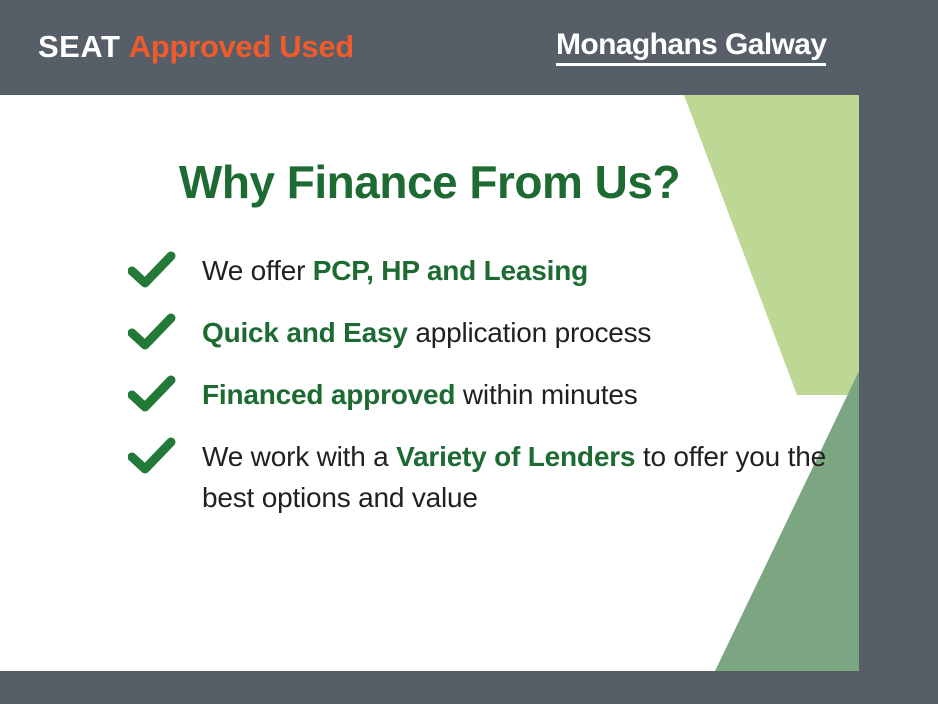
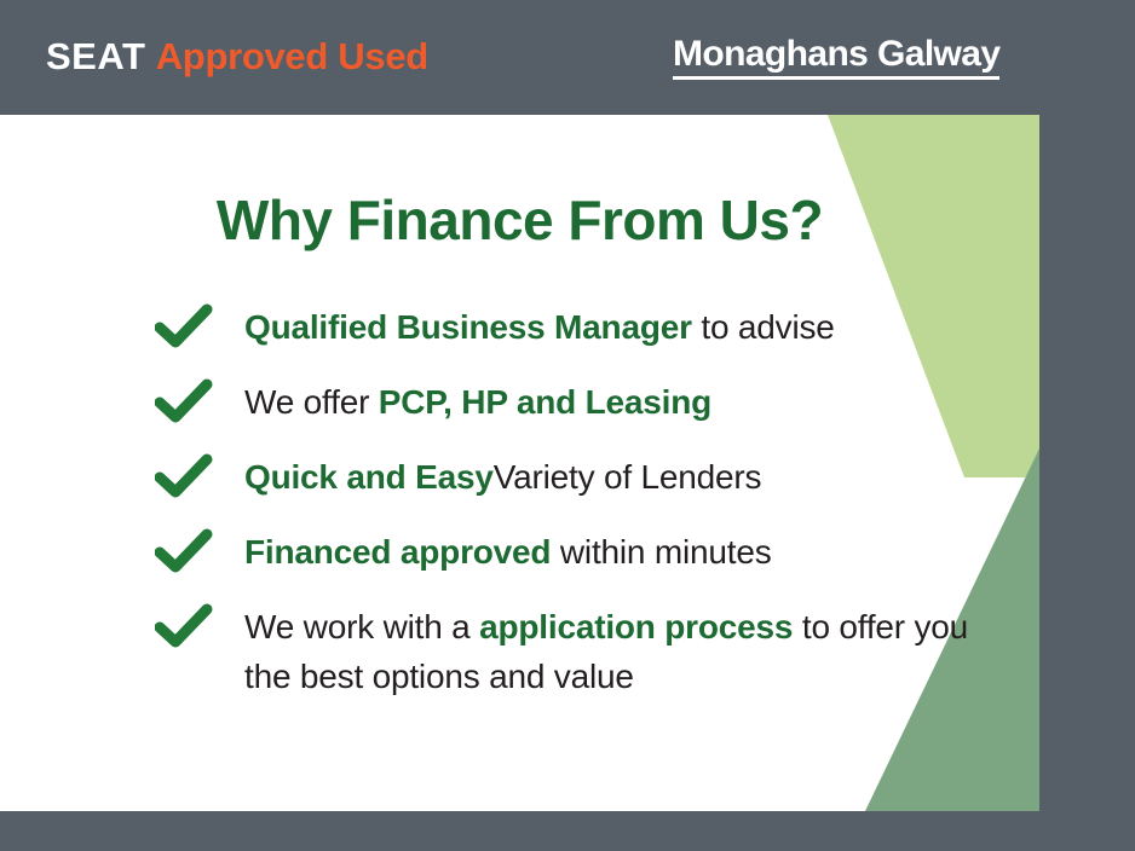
  SEAT Approved Used
  Monaghans Galway
  Why Finance From Us?
+ Qualified Business Manager to advise
  We offer PCP, HP and Leasing
- Quick and Easy application process
+ Quick and EasyVariety of Lenders
  Financed approved within minutes
- We work with a Variety of Lenders to offer you the best options and value
+ We work with a application process to offer you the best options and value
